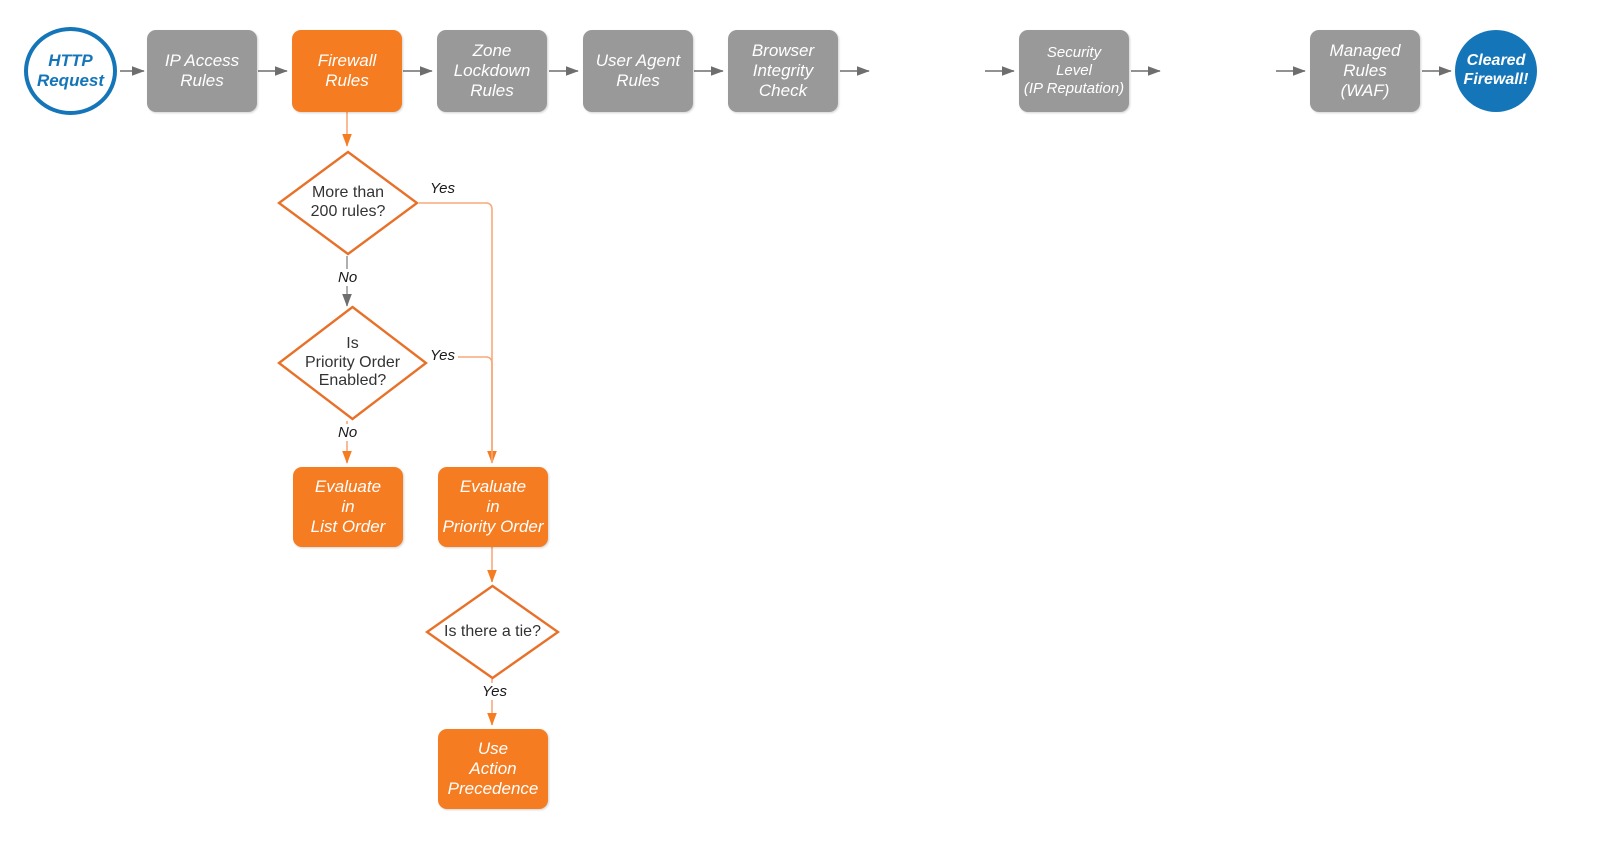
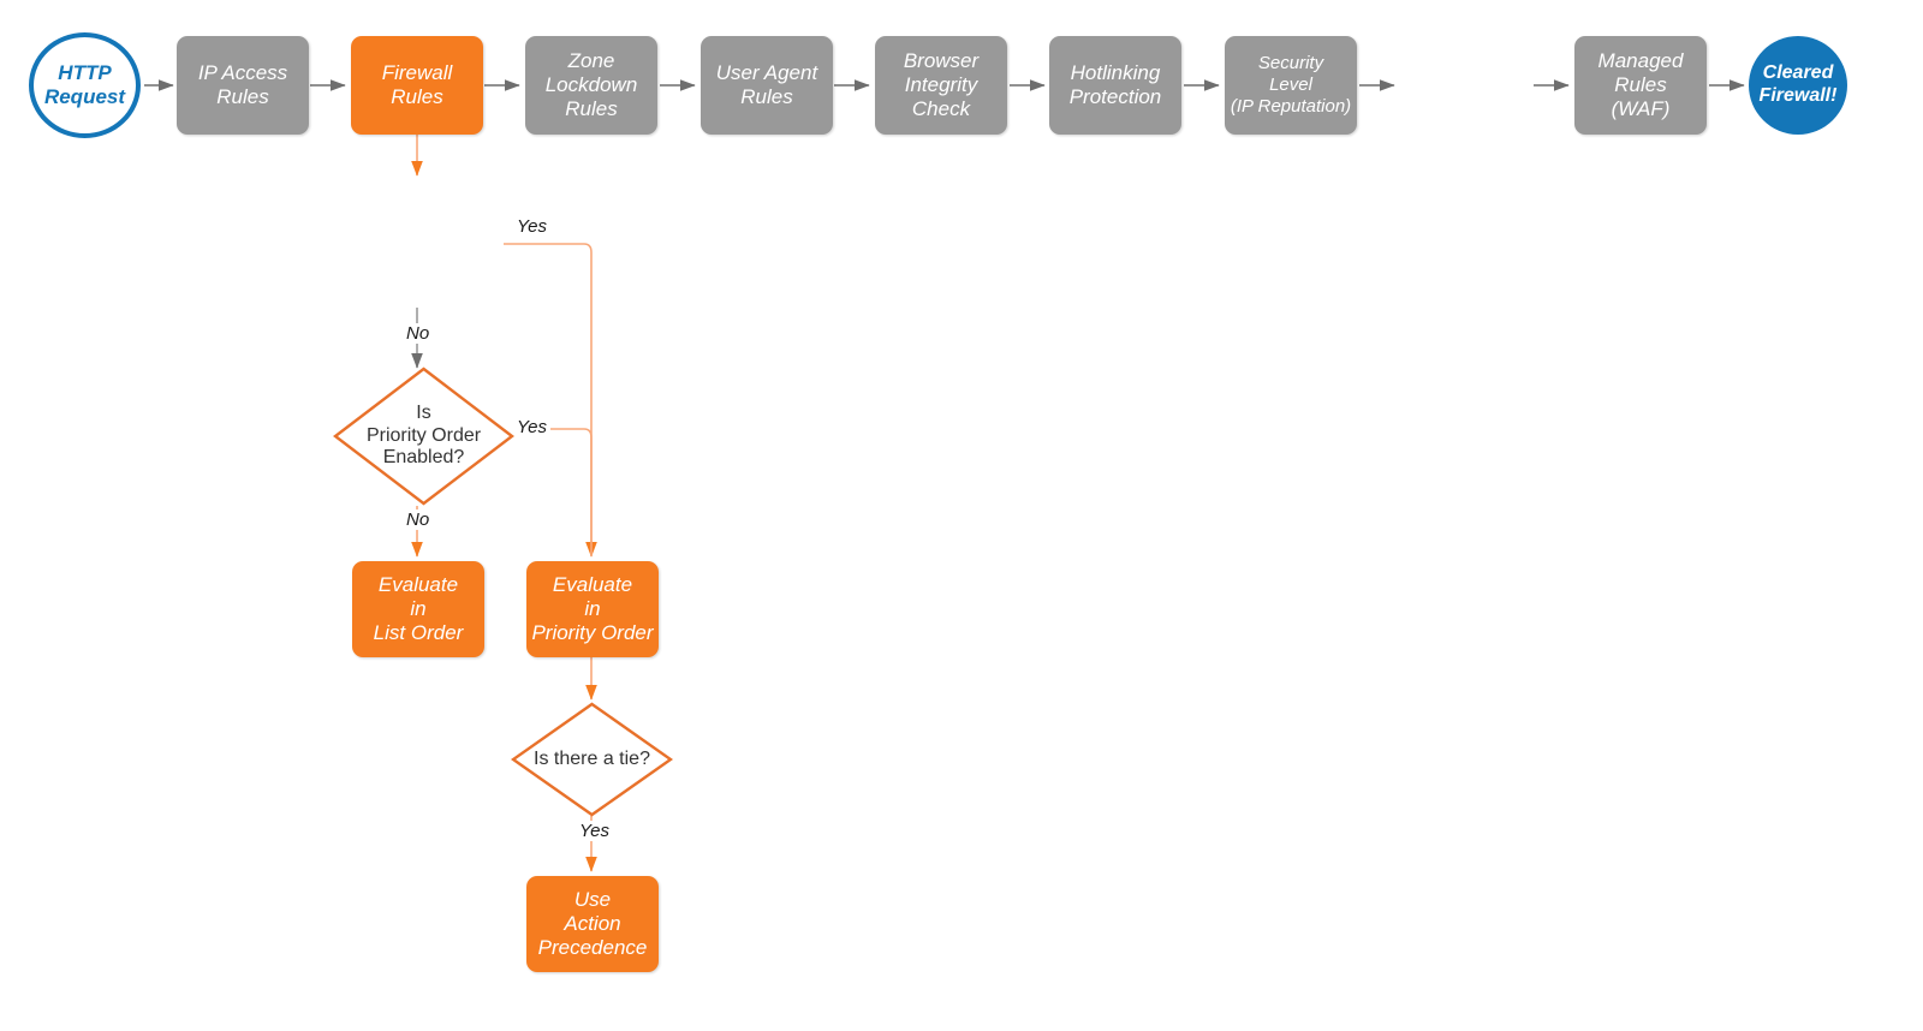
  HTTP
  Request
  IP Access
  Rules
  Firewall
  Rules
  Zone
  Lockdown
  Rules
  User Agent
  Rules
  Browser
  Integrity
  Check
+ Hotlinking
+ Protection
  Security
  Level
  (IP Reputation)
  Managed
  Rules
  (WAF)
  Cleared
  Firewall!
- More than
- 200 rules?
  Is
  Priority Order
  Enabled?
  Is there a tie?
  Evaluate
  in
  List Order
  Evaluate
  in
  Priority Order
  Use
  Action
  Precedence
  Yes
  No
  Yes
  No
  Yes
